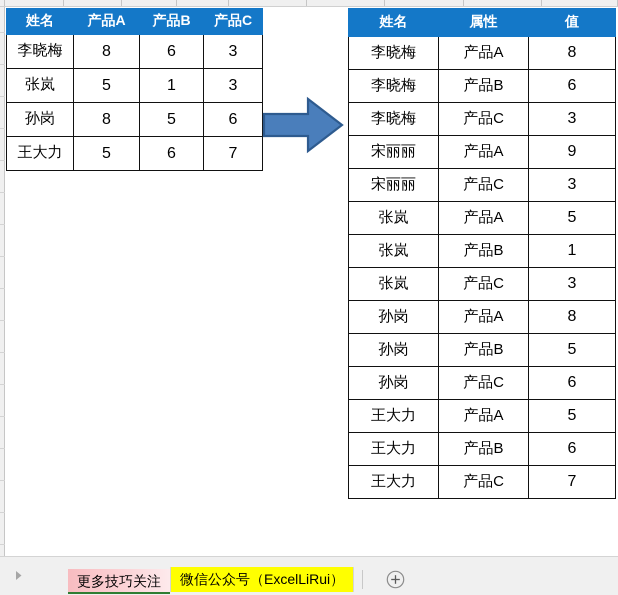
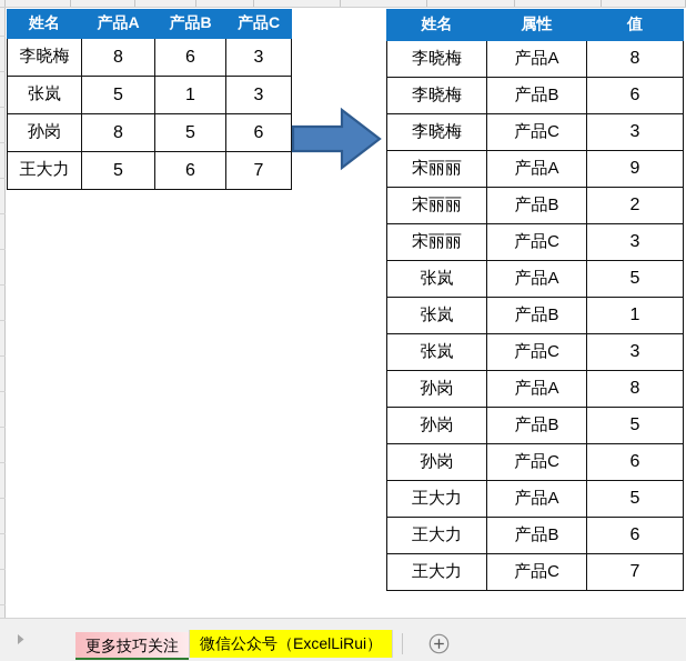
  姓名	产品A	产品B	产品C
  李晓梅	8	6	3
  张岚	5	1	3
  孙岗	8	5	6
  王大力	5	6	7
  姓名	属性	值
  李晓梅	产品A	8
  李晓梅	产品B	6
  李晓梅	产品C	3
  宋丽丽	产品A	9
+ 宋丽丽	产品B	2
  宋丽丽	产品C	3
  张岚	产品A	5
  张岚	产品B	1
  张岚	产品C	3
  孙岗	产品A	8
  孙岗	产品B	5
  孙岗	产品C	6
  王大力	产品A	5
  王大力	产品B	6
  王大力	产品C	7
  更多技巧关注
  微信公众号（ExcelLiRui）
